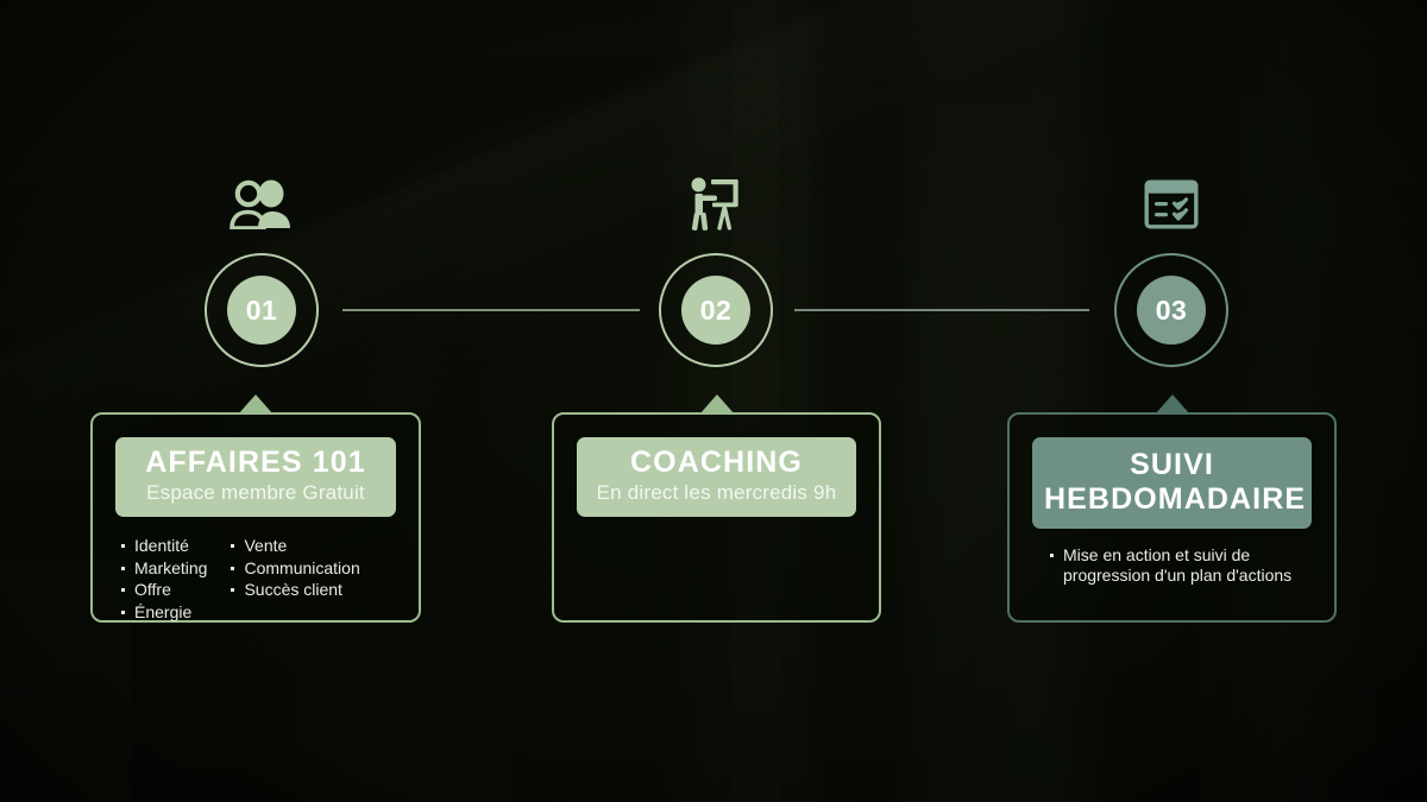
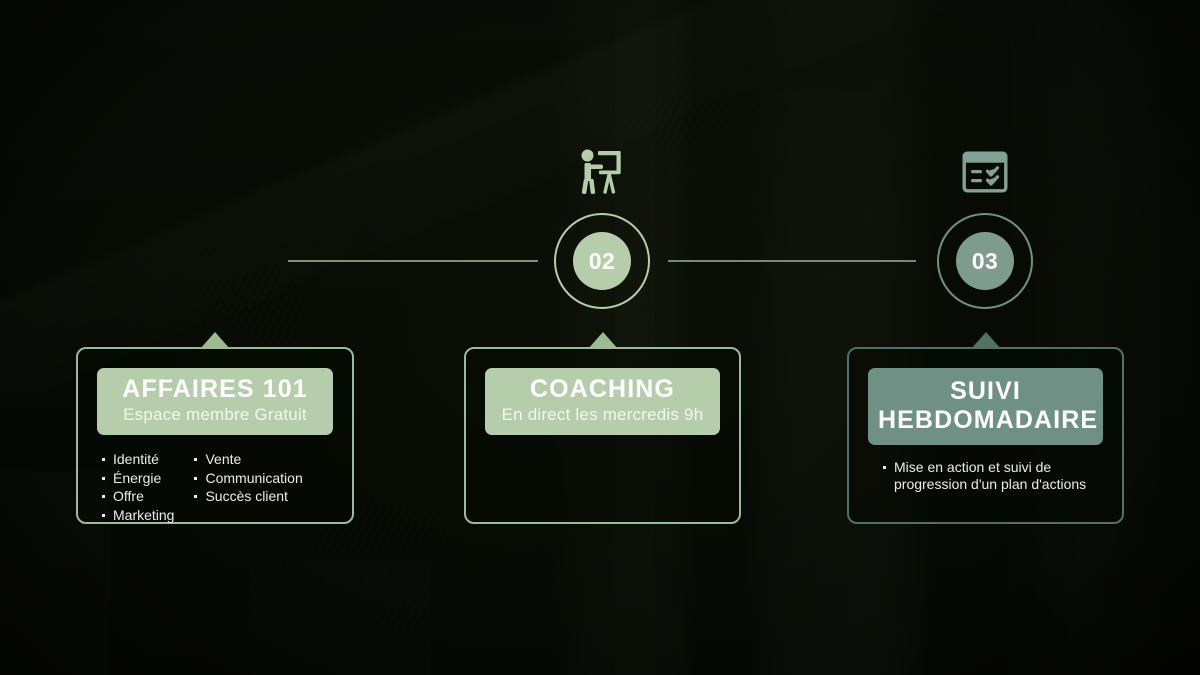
- 01
  AFFAIRES 101
  Espace membre Gratuit
  Identité
- Marketing
+ Énergie
  Offre
- Énergie
+ Marketing
  Vente
  Communication
  Succès client
  02
  COACHING
  En direct les mercredis 9h
  03
  SUIVI
  HEBDOMADAIRE
  Mise en action et suivi de
  progression d'un plan d'actions
